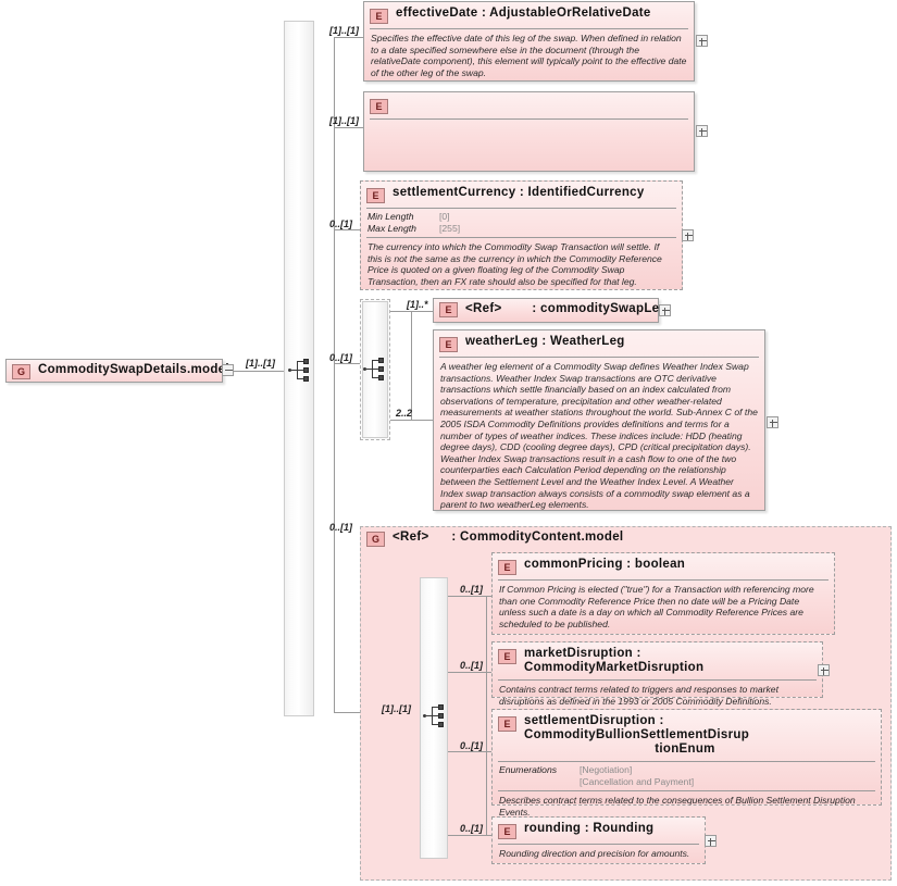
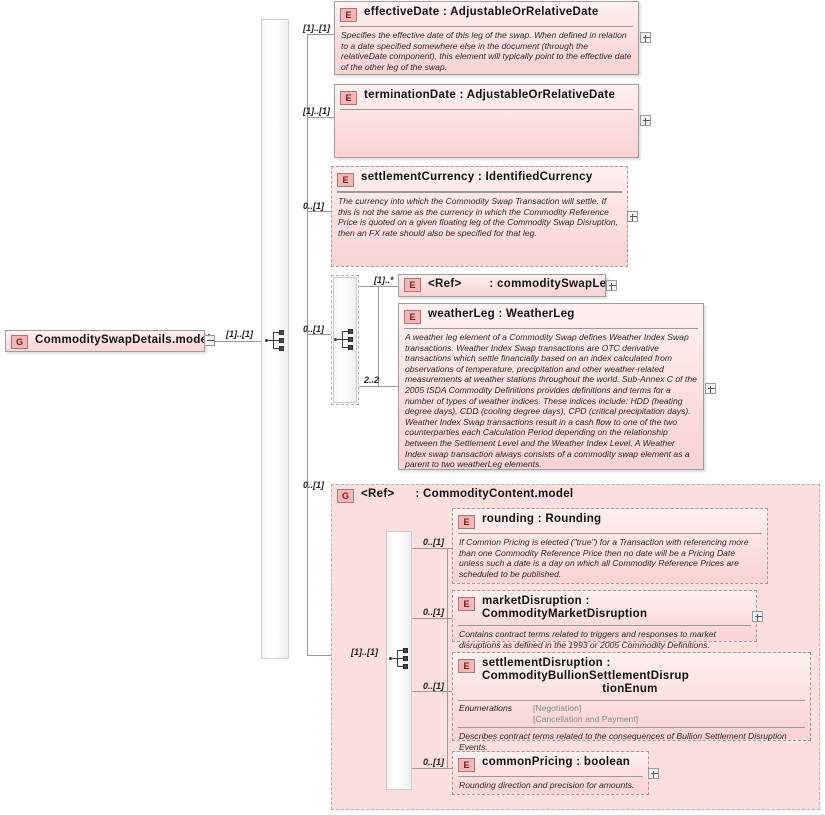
  G
  CommoditySwapDetails.mod
  [1]..[1]
  [1]..[1]
  E
  effectiveDate : AdjustableOrRelativeDate
  Specifies the effective date of this leg of the swap. When defined in relation to a date specified somewhere else in the document (through the relativeDate component), this element will typically point to the effective date of the other leg of the swap.
  [1]..[1]
  E
+ terminationDate : AdjustableOrRelativeDate
  0..[1]
  E
  settlementCurrency : IdentifiedCurrency
- Min Length
- [0]
- Max Length
- [255]
- The currency into which the Commodity Swap Transaction will settle. If this is not the same as the currency in which the Commodity Reference Price is quoted on a given floating leg of the Commodity Swap Transaction, then an FX rate should also be specified for that leg.
+ The currency into which the Commodity Swap Transaction will settle. If this is not the same as the currency in which the Commodity Reference Price is quoted on a given floating leg of the Commodity Swap Disruption, then an FX rate should also be specified for that leg.
  0..[1]
  [1]..*
  E
  <Ref> : commoditySwapLe
  2..2
  E
  weatherLeg : WeatherLeg
  A weather leg element of a Commodity Swap defines Weather Index Swap transactions. Weather Index Swap transactions are OTC derivative transactions which settle financially based on an index calculated from observations of temperature, precipitation and other weather-related measurements at weather stations throughout the world. Sub-Annex C of the 2005 ISDA Commodity Definitions provides definitions and terms for a number of types of weather indices. These indices include: HDD (heating degree days), CDD (cooling degree days), CPD (critical precipitation days). Weather Index Swap transactions result in a cash flow to one of the two counterparties each Calculation Period depending on the relationship between the Settlement Level and the Weather Index Level. A Weather Index swap transaction always consists of a commodity swap element as a parent to two weatherLeg elements.
  0..[1]
  G
  <Ref> : CommodityContent.model
  [1]..[1]
  0..[1]
  E
- commonPricing : boolean
+ rounding : Rounding
  If Common Pricing is elected ("true") for a Transaction with referencing more than one Commodity Reference Price then no date will be a Pricing Date unless such a date is a day on which all Commodity Reference Prices are scheduled to be published.
  0..[1]
  E
  marketDisruption : CommodityMarketDisruption
  Contains contract terms related to triggers and responses to market disruptions as defined in the 1993 or 2005 Commodity Definitions.
  0..[1]
  E
  settlementDisruption : CommodityBullionSettlementDisrup
  tionEnum
  Enumerations
  [Negotiation]
  [Cancellation and Payment]
  Describes contract terms related to the consequences of Bullion Settlement Disruption Events.
  0..[1]
  E
- rounding : Rounding
+ commonPricing : boolean
  Rounding direction and precision for amounts.
